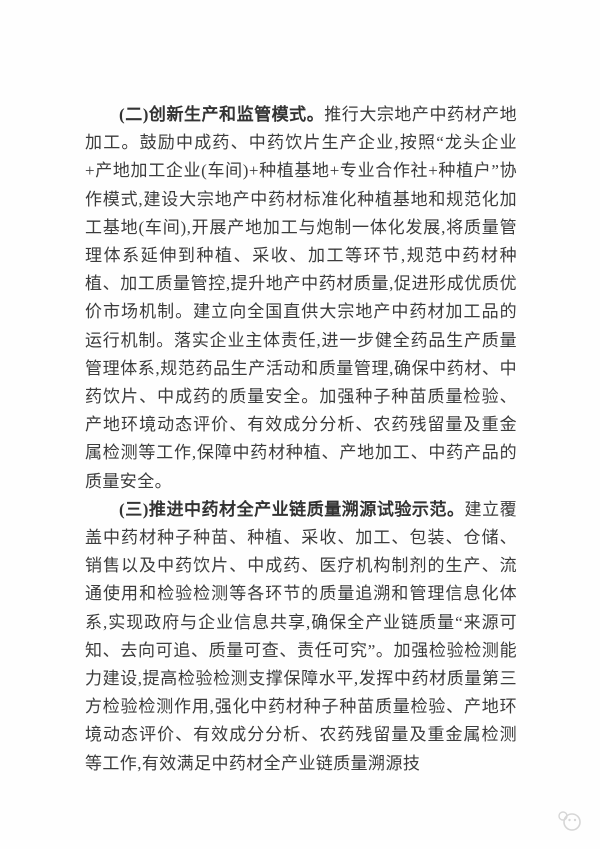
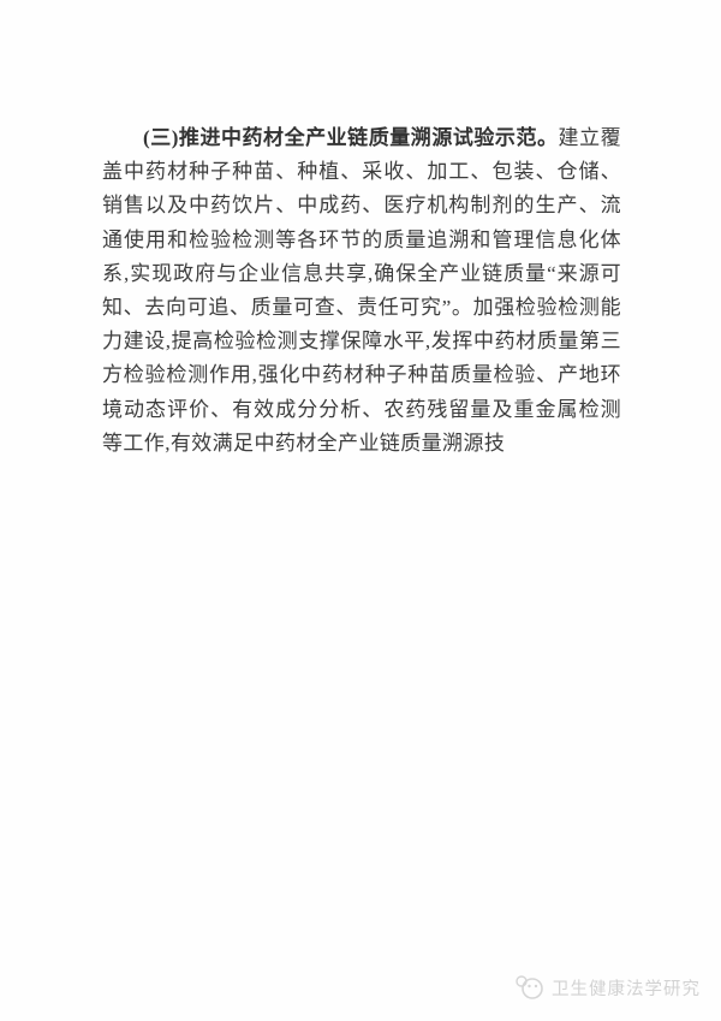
- (二)创新生产和监管模式。推行大宗地产中药材产地加工。鼓励中成药、中药饮片生产企业,按照“龙头企业+产地加工企业(车间)+种植基地+专业合作社+种植户”协作模式,建设大宗地产中药材标准化种植基地和规范化加工基地(车间),开展产地加工与炮制一体化发展,将质量管理体系延伸到种植、采收、加工等环节,规范中药材种植、加工质量管控,提升地产中药材质量,促进形成优质优价市场机制。建立向全国直供大宗地产中药材加工品的运行机制。落实企业主体责任,进一步健全药品生产质量管理体系,规范药品生产活动和质量管理,确保中药材、中药饮片、中成药的质量安全。加强种子种苗质量检验、产地环境动态评价、有效成分分析、农药残留量及重金属检测等工作,保障中药材种植、产地加工、中药产品的质量安全。
  (三)推进中药材全产业链质量溯源试验示范。建立覆盖中药材种子种苗、种植、采收、加工、包装、仓储、销售以及中药饮片、中成药、医疗机构制剂的生产、流通使用和检验检测等各环节的质量追溯和管理信息化体系,实现政府与企业信息共享,确保全产业链质量“来源可知、去向可追、质量可查、责任可究”。加强检验检测能力建设,提高检验检测支撑保障水平,发挥中药材质量第三方检验检测作用,强化中药材种子种苗质量检验、产地环境动态评价、有效成分分析、农药残留量及重金属检测等工作,有效满足中药材全产业链质量溯源技
+ 卫生健康法学研究
